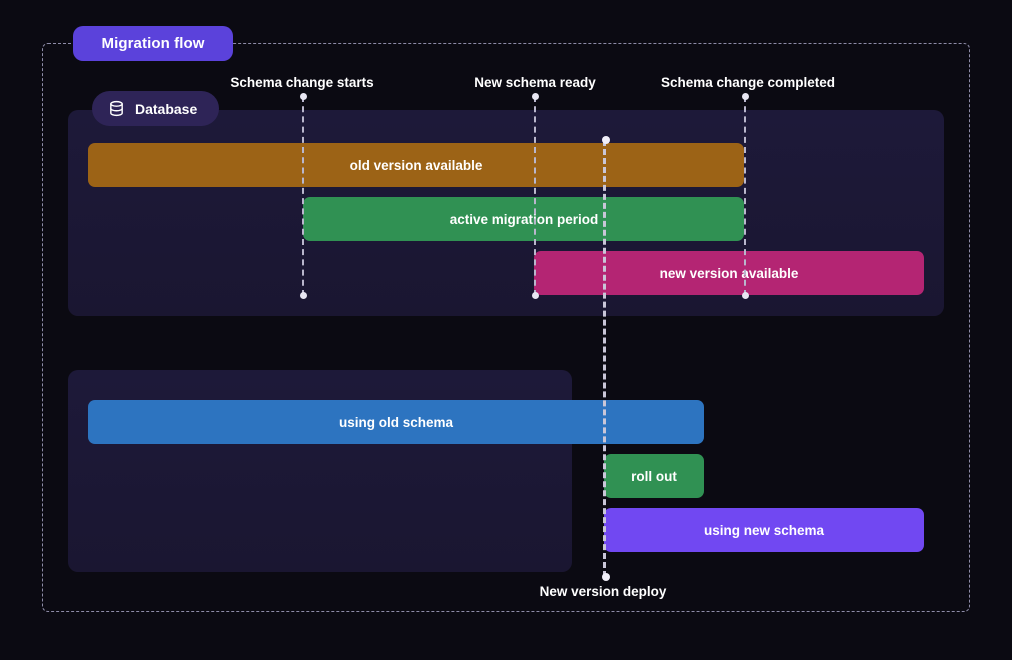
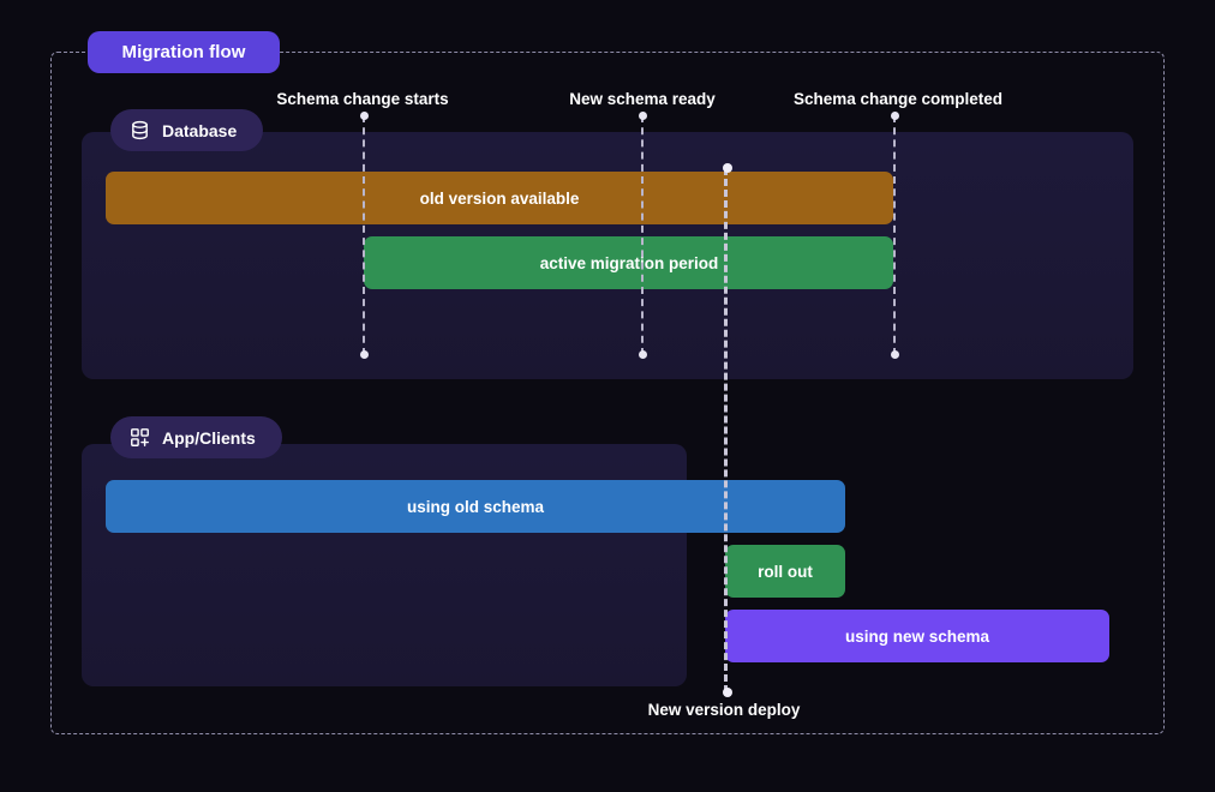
  Migration flow
  Database
+ App/Clients
  Schema change starts
  New schema ready
  Schema change completed
  New version deploy
  old version available
  active migration period
- new version available
  using old schema
  roll out
  using new schema
